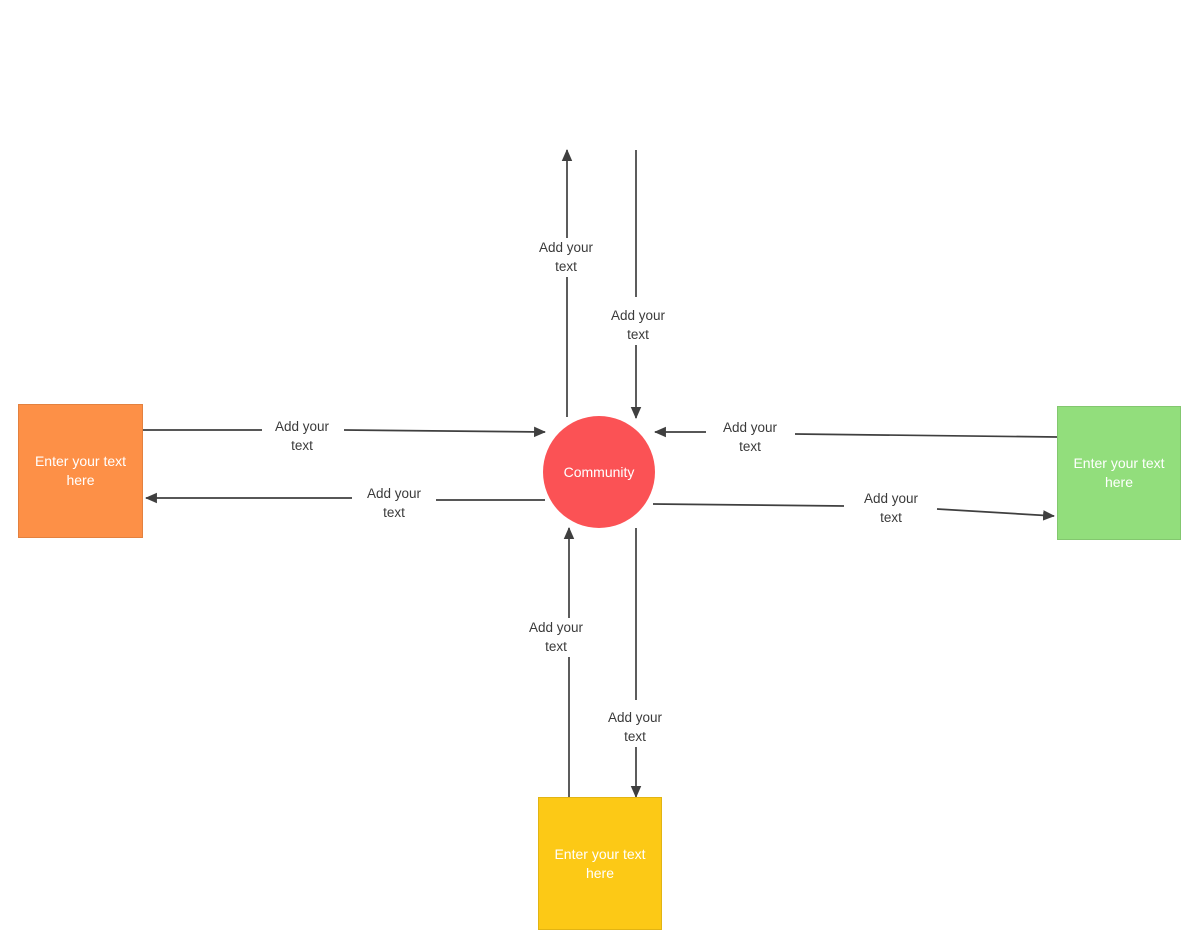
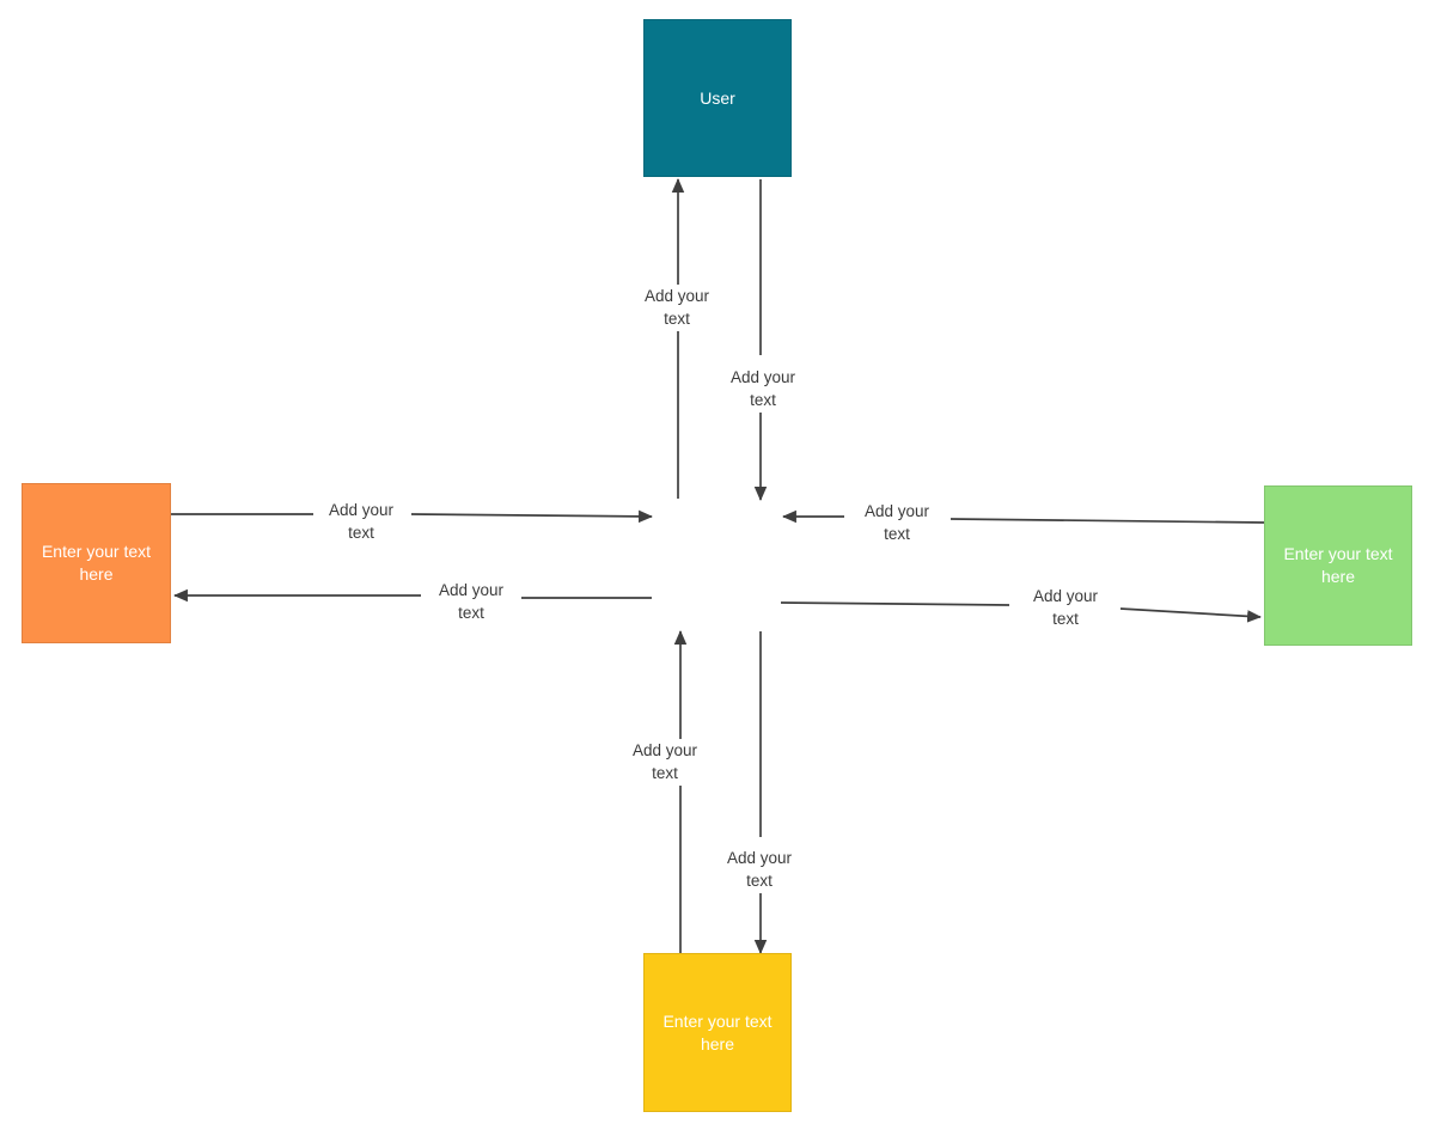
+ User
  Enter your text here
  Enter your text here
  Enter your text here
- Community
  Add your
  text
  Add your
  text
  Add your
  text
  Add your
  text
  Add your
  text
  Add your
  text
  Add your
  text
  Add your
  text
